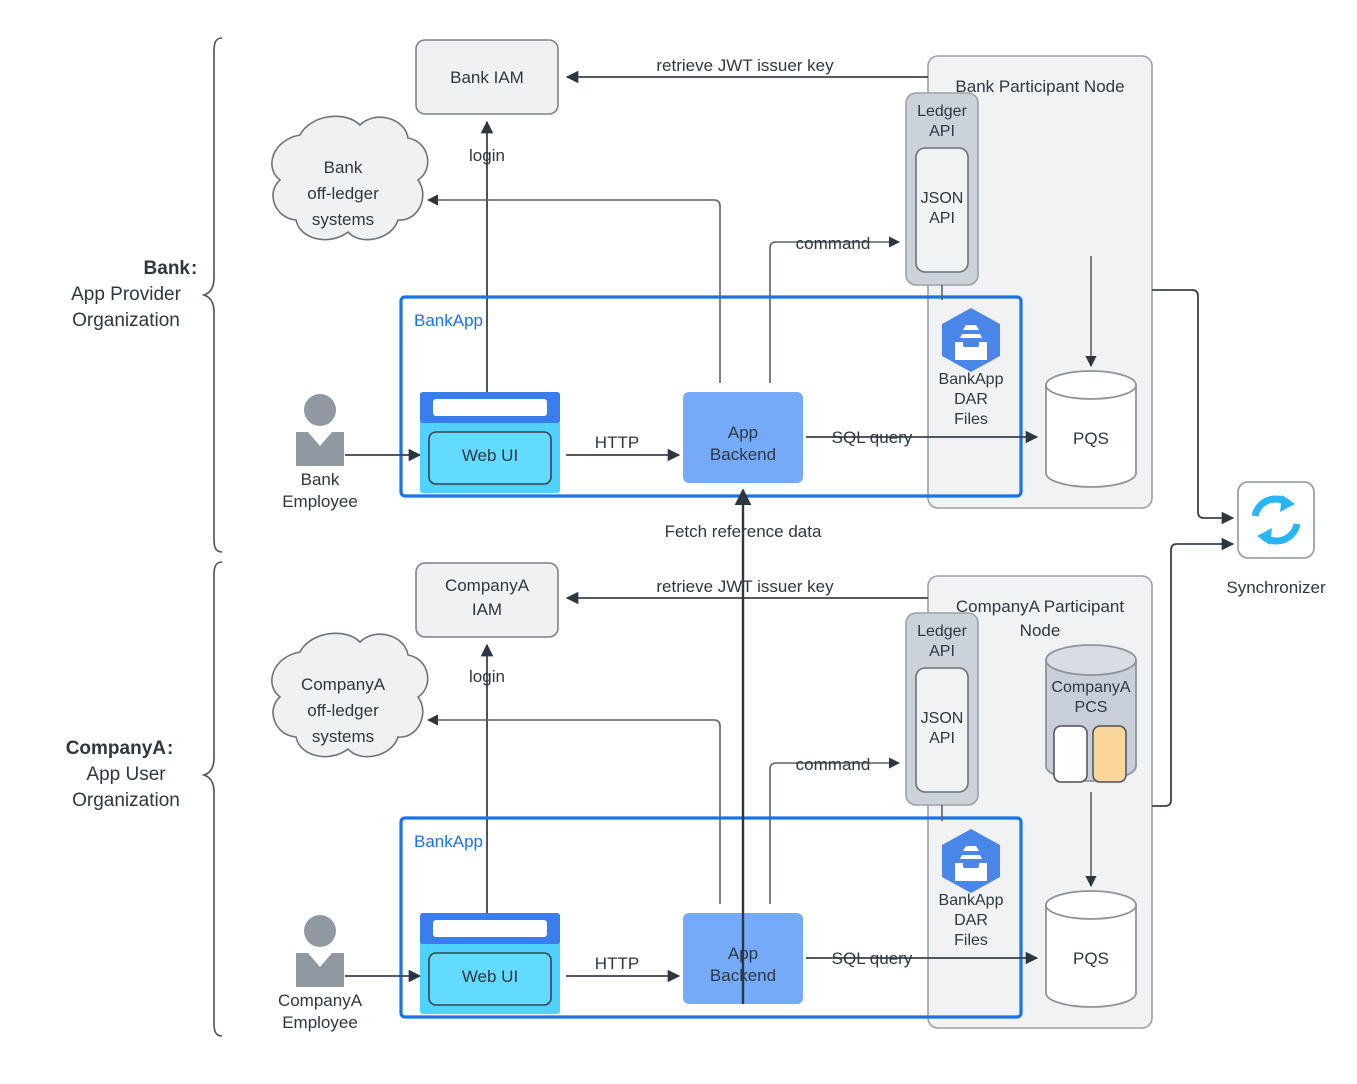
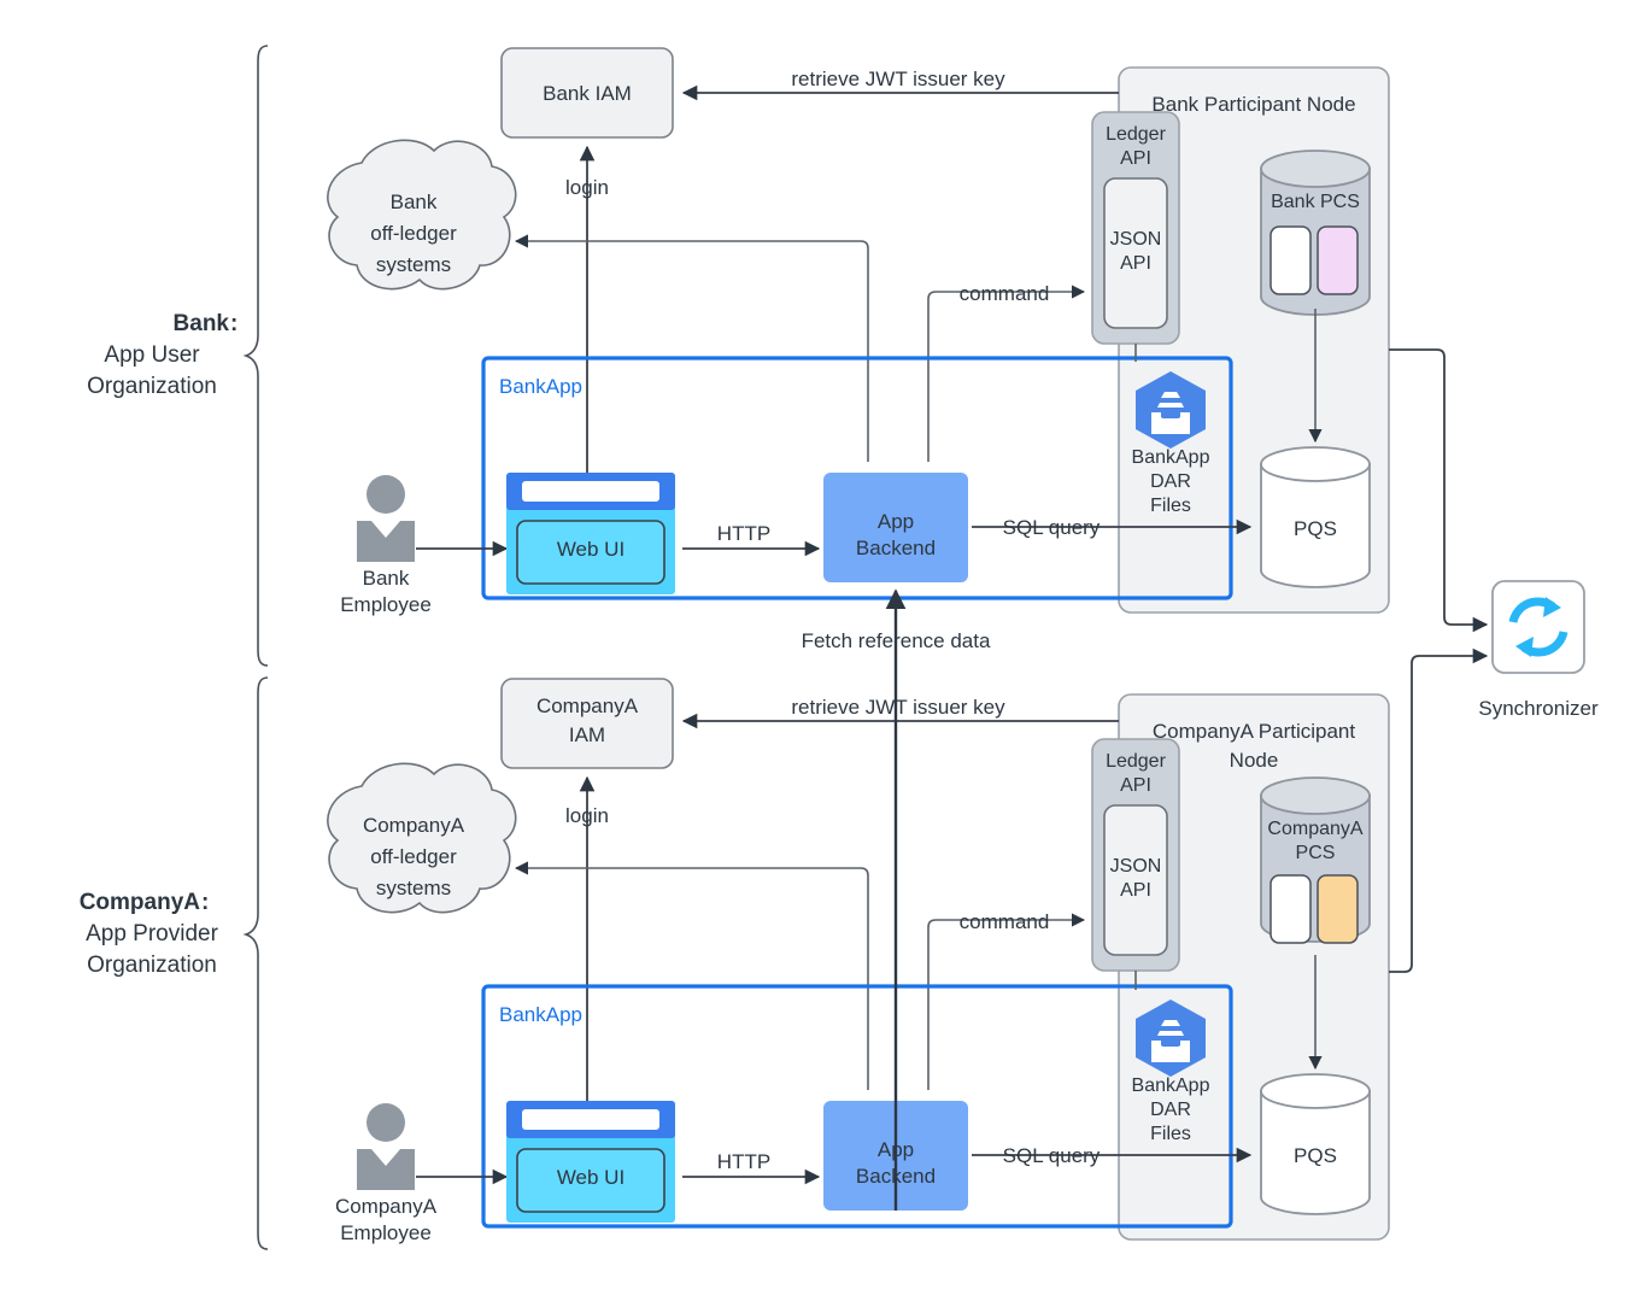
  Bank
  :
- App Provider
+ App User
  Organization
  CompanyA
  :
- App User
+ App Provider
  Organization
  Bank Participant Node
  Ledger
  API
  JSON
  API
+ Bank PCS
  PQS
  Bank IAM
  retrieve JWT issuer key
  Bank
  off-ledger
  systems
  login
  command
  BankApp
  Bank
  Employee
  Web UI
  HTTP
  App
  Backend
  SQL query
  BankApp
  DAR
  Files
  CompanyA Participant
  Node
  Ledger
  API
  JSON
  API
  CompanyA
  PCS
  PQS
  CompanyA
  IAM
  retrieve JWT issuer key
  CompanyA
  off-ledger
  systems
  login
  command
  BankApp
  CompanyA
  Employee
  Web UI
  HTTP
  Bacend
  SQL query
  BankApp
  DAR
  Files
  Fetch reference data
  Synchronizer
